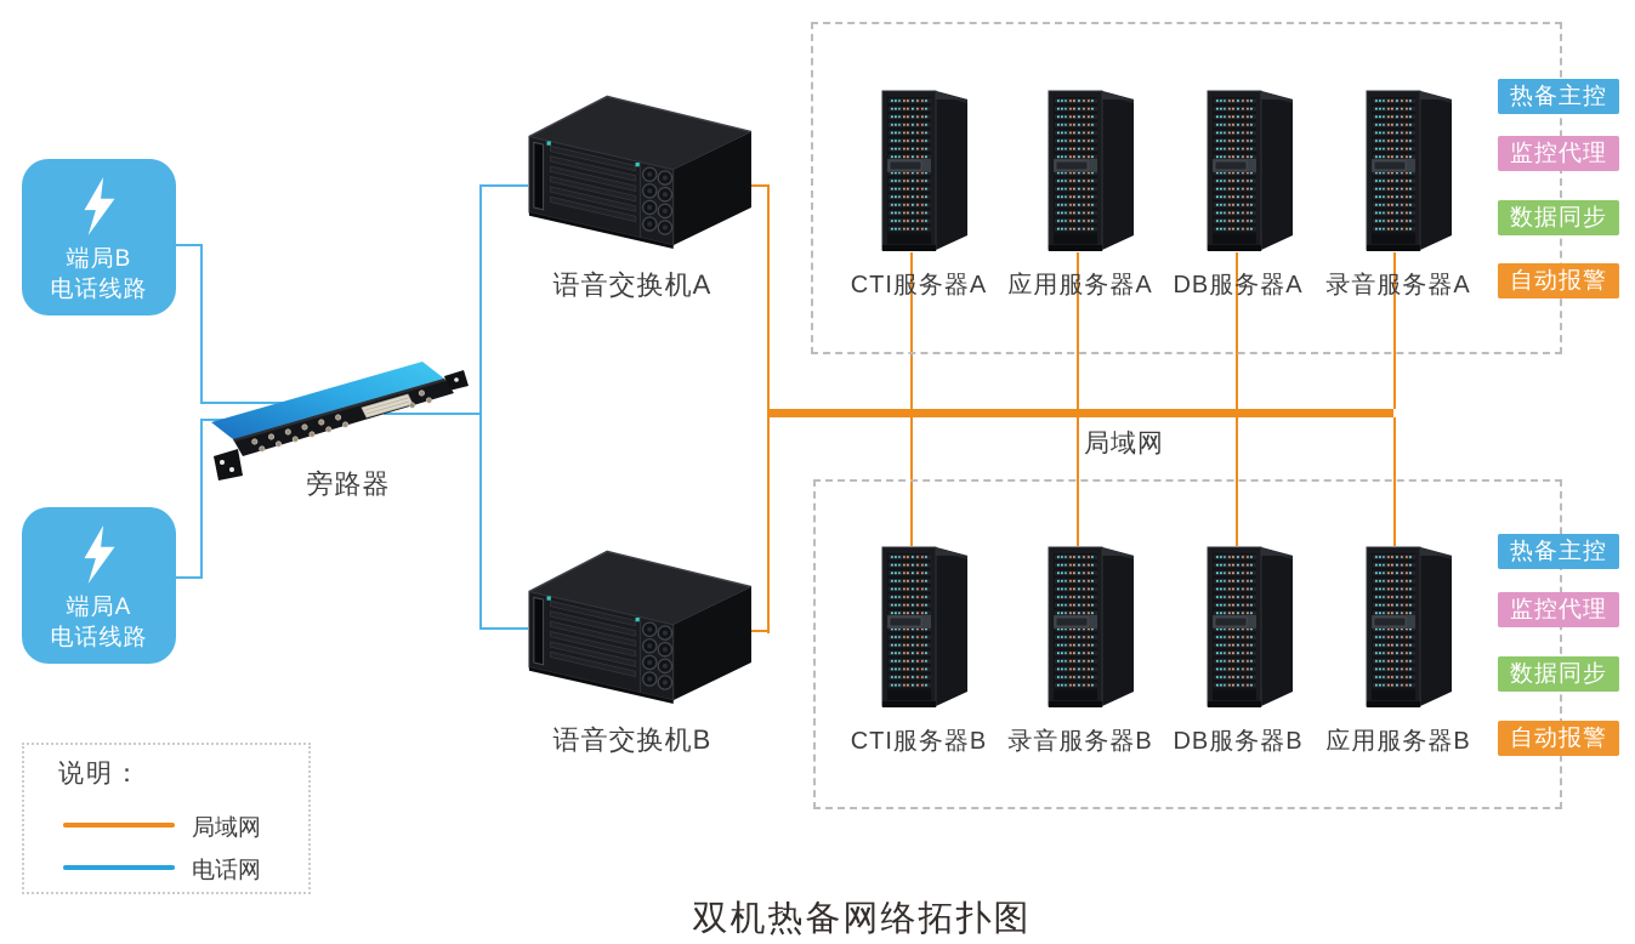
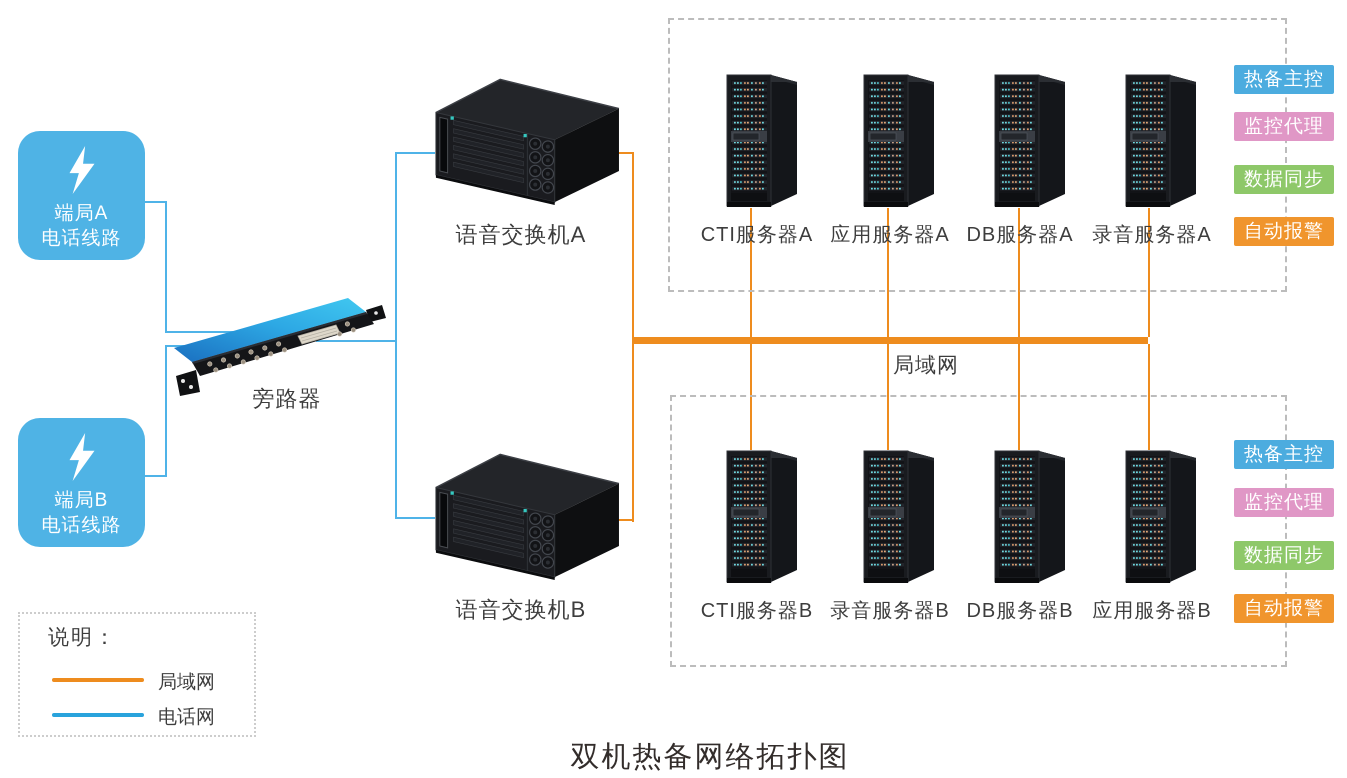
- 端局B
+ 端局A
  电话线路
- 端局A
+ 端局B
  电话线路
  旁路器
  语音交换机A
  语音交换机B
  CTI服务器A
  应用服务器A
  DB服务器A
  录音服务器A
  CTI服务器B
  录音服务器B
  DB服务器B
  应用服务器B
  热备主控
  监控代理
  数据同步
  自动报警
  热备主控
  监控代理
  数据同步
  自动报警
  局域网
  说明：
  局域网
  电话网
  双机热备网络拓扑图
